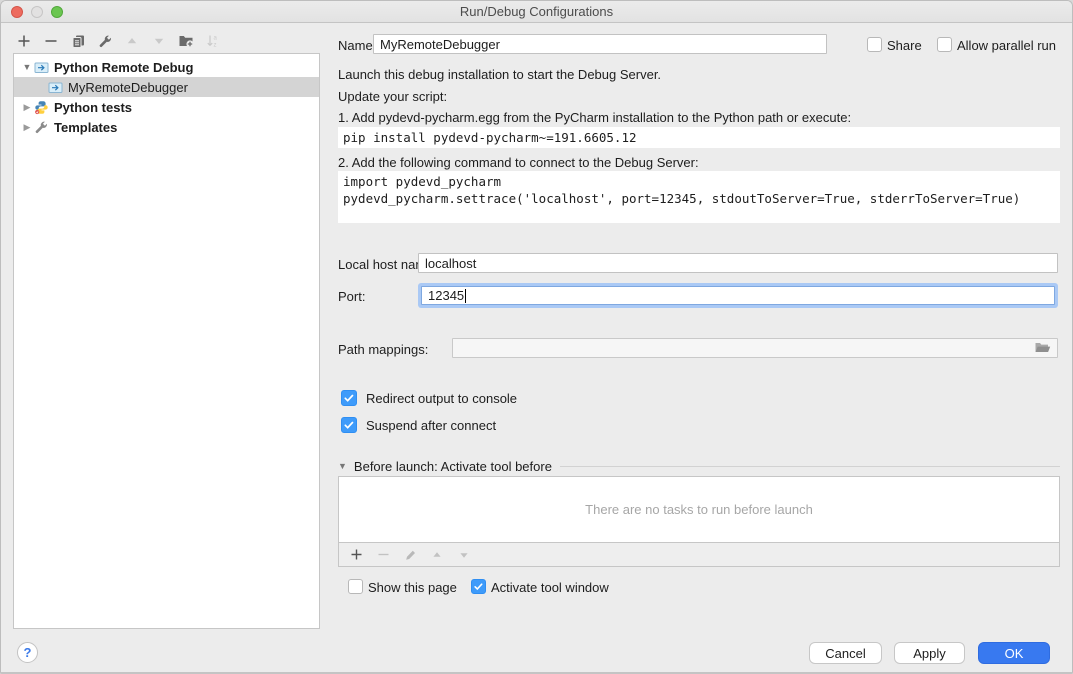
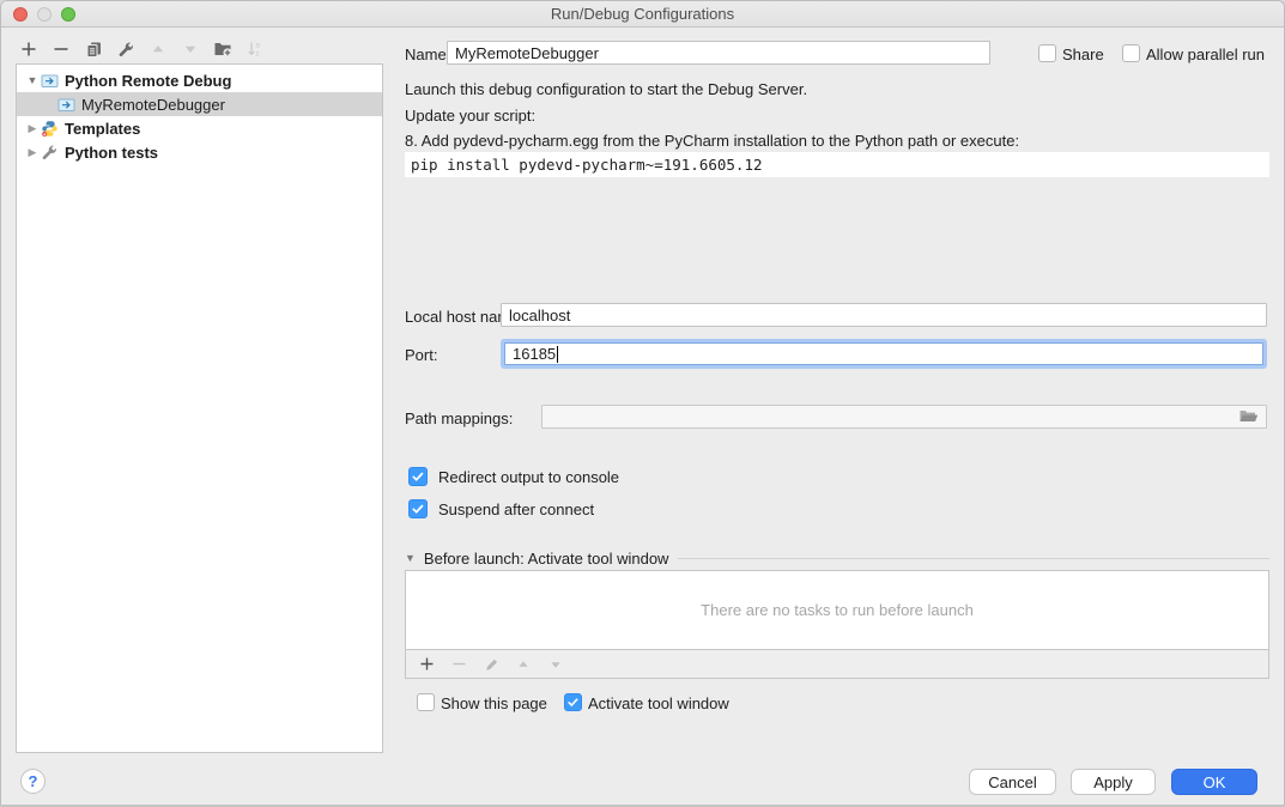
  Run/Debug Configurations
  ▼
  Python Remote Debug
  MyRemoteDebugger
  ▶
- Python tests
+ Templates
  ▶
- Templates
+ Python tests
  Name
  MyRemoteDebugger
  Share
  Allow parallel run
- Launch this debug installation to start the Debug Server.
+ Launch this debug configuration to start the Debug Server.
  Update your script:
- 1. Add pydevd-pycharm.egg from the PyCharm installation to the Python path or execute:
+ 8. Add pydevd-pycharm.egg from the PyCharm installation to the Python path or execute:
  pip install pydevd-pycharm~=191.6605.12
- 2. Add the following command to connect to the Debug Server:
- import pydevd_pycharm
- pydevd_pycharm.settrace('localhost', port=12345, stdoutToServer=True, stderrToServer=True)
  Local host na
  localhost
  Port:
- 12345
+ 16185
  Path mappings:
  Redirect output to console
  Suspend after connect
  ▼
- Before launch: Activate tool before
+ Before launch: Activate tool window
  There are no tasks to run before launch
  Show this page
  Activate tool window
  ?
  Cancel
  Apply
  OK
